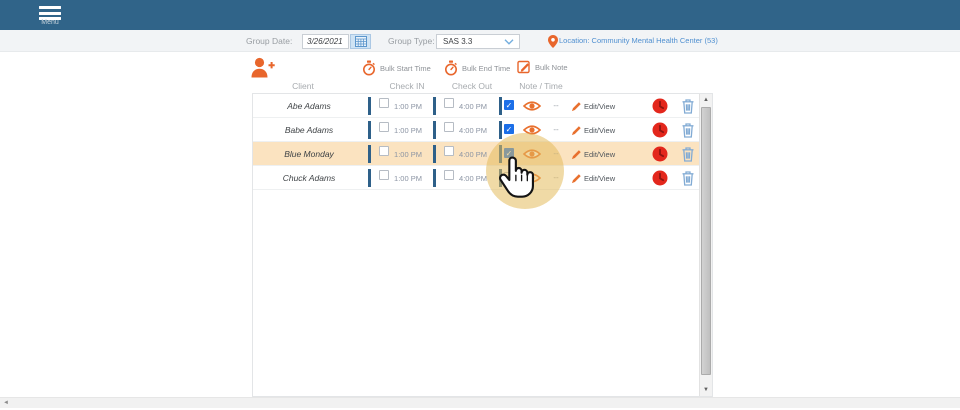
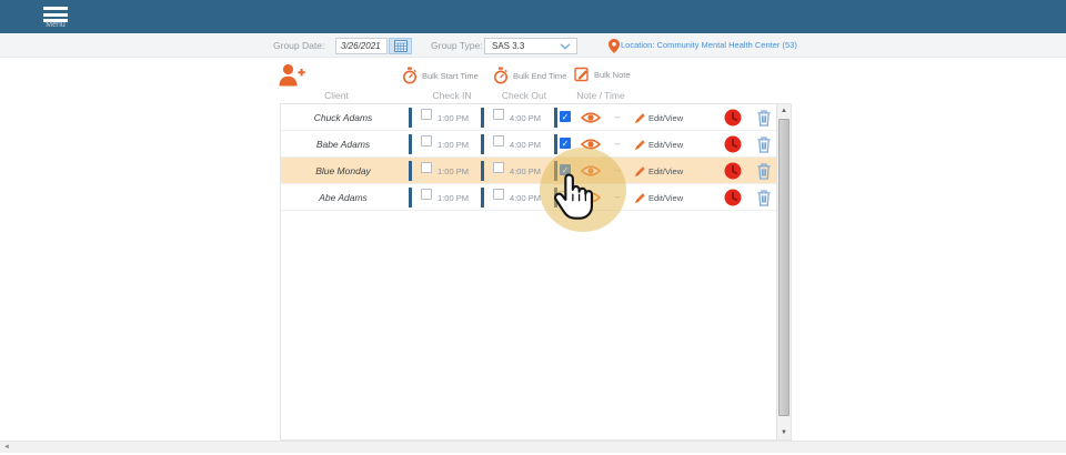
  Group Date:
  3/26/2021
  Group Type:
  SAS 3.3
  Location: Community Mental Health Center (53)
  Bulk Start Time
  Bulk End Time
  Bulk Note
  Client
  Check IN
  Check Out
  Note / Time
- Abe Adams
+ Chuck Adams
  1:00 PM
  4:00 PM
  ✓
  --
  Edit/View
  Babe Adams
  1:00 PM
  4:00 PM
  ✓
  --
  Edit/View
  Blue Monday
  1:00 PM
  4:00 PM
  ✓
  --
  Edit/View
- Chuck Adams
+ Abe Adams
  1:00 PM
  4:00 PM
  --
  Edit/View
